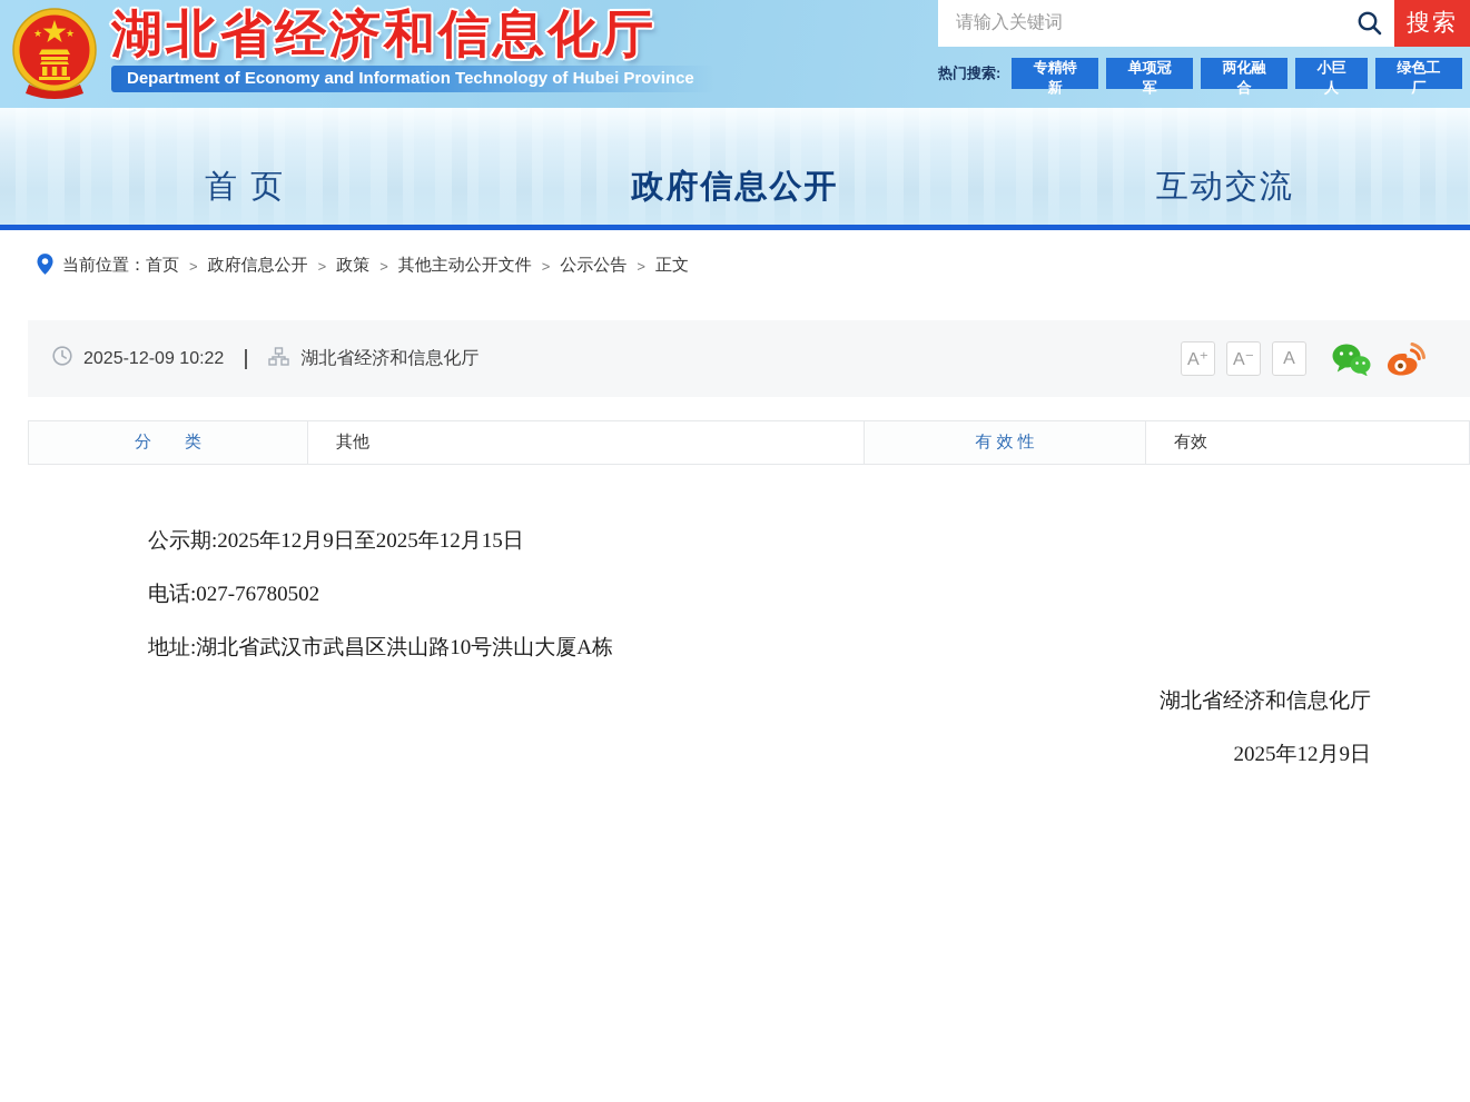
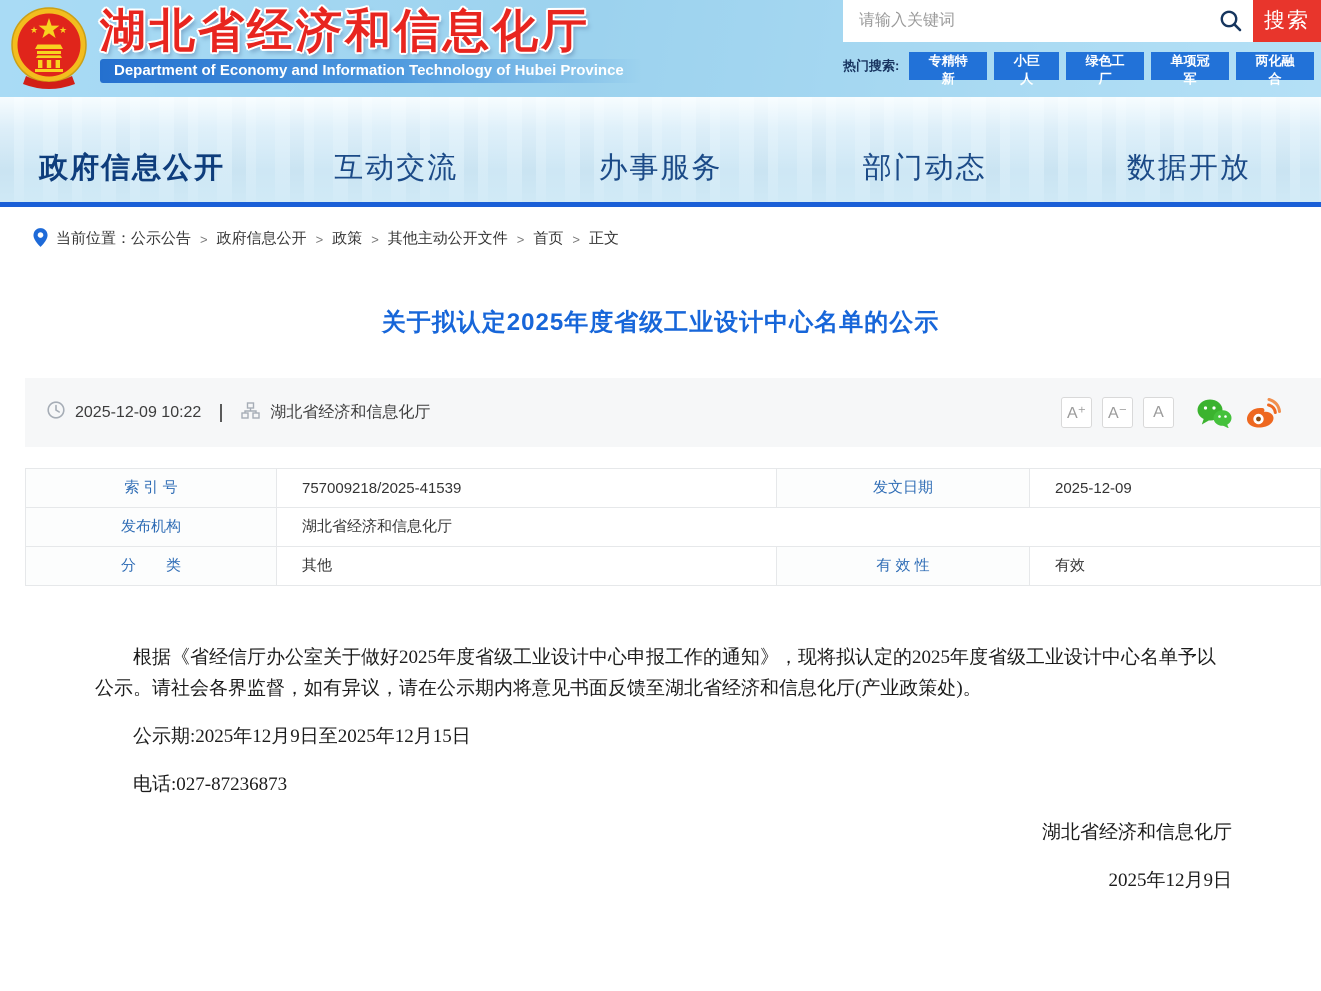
  ★
  ★
  湖北省经济和信息化厅
  Department of Economy and Information Technology of Hubei Province
  请输入关键词
  搜索
  热门搜索:
  专精特新
- 单项冠军
+ 小巨人
- 两化融合
+ 绿色工厂
- 小巨人
+ 单项冠军
- 绿色工厂
+ 两化融合
- 首 页
  政府信息公开
  互动交流
+ 办事服务
+ 部门动态
+ 数据开放
  当前位置：
- 首页
+ 公示公告
  >
  政府信息公开
  >
  政策
  >
  其他主动公开文件
  >
- 公示公告
+ 首页
  >
  正文
+ 关于拟认定2025年度省级工业设计中心名单的公示
  2025-12-09 10:22
  湖北省经济和信息化厅
  A⁺
  A⁻
  A
+ 索 引 号	757009218/2025-41539	发文日期	2025-12-09
+ 发布机构	湖北省经济和信息化厅
  分 类	其他	有 效 性	有效
+ 根据《省经信厅办公室关于做好2025年度省级工业设计中心申报工作的通知》，现将拟认定的2025年度省级工业设计中心名单予以公示。请社会各界监督，如有异议，请在公示期内将意见书面反馈至湖北省经济和信息化厅(产业政策处)。
  公示期:2025年12月9日至2025年12月15日
- 电话:027-76780502
+ 电话:027-87236873
- 地址:湖北省武汉市武昌区洪山路10号洪山大厦A栋
  湖北省经济和信息化厅
  2025年12月9日
